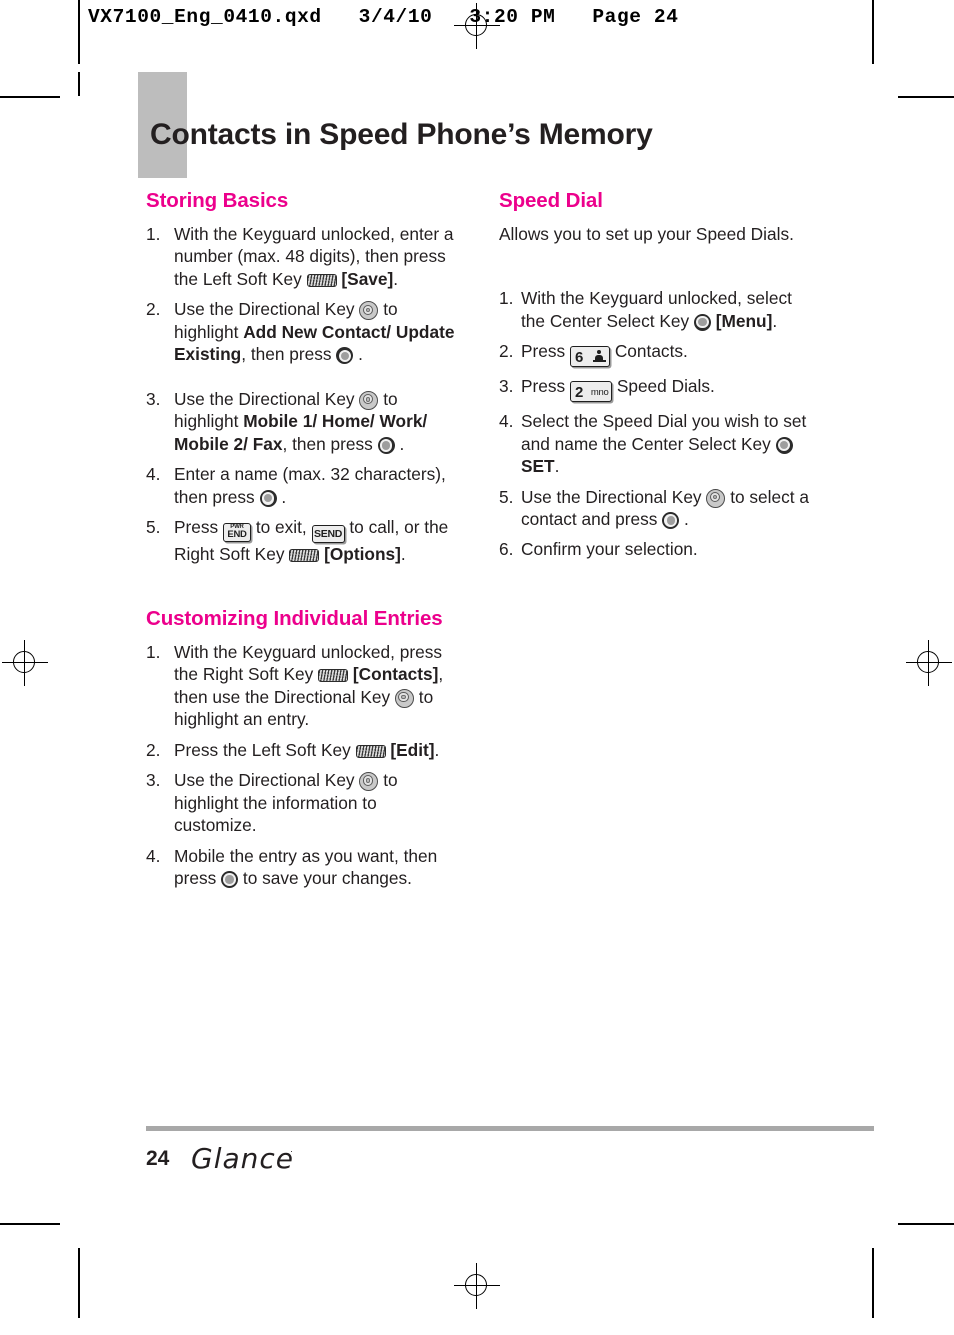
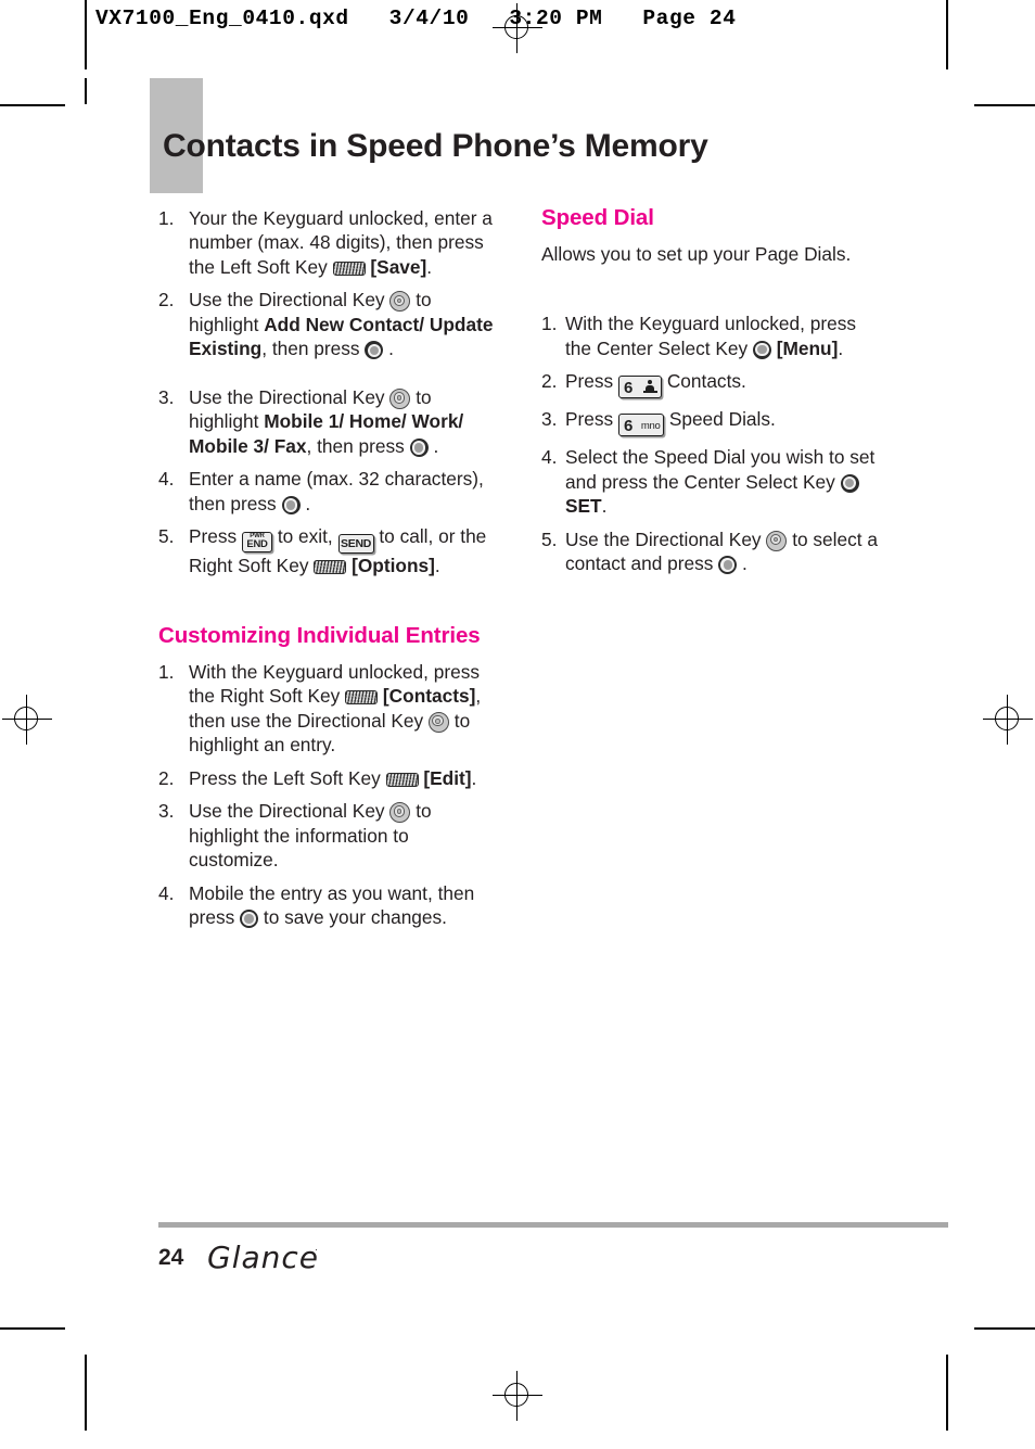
  VX7100_Eng_0410.qxd 3/4/10 3:20 PM Page 24
  Contacts in Speed Phone’s Memory
- Storing Basics
  1.
- With the Keyguard unlocked, enter a number (max. 48 digits), then press the Left Soft Key [Save].
+ Your the Keyguard unlocked, enter a number (max. 48 digits), then press the Left Soft Key [Save].
  2.
  Use the Directional Key to highlight Add New Contact/ Update Existing, then press .
  3.
- Use the Directional Key to highlight Mobile 1/ Home/ Work/ Mobile 2/ Fax, then press .
+ Use the Directional Key to highlight Mobile 1/ Home/ Work/ Mobile 3/ Fax, then press .
  4.
  Enter a name (max. 32 characters), then press .
  5.
  Press
  END
  to exit, SEND to call, or the Right Soft Key [Options].
  Customizing Individual Entries
  1.
  With the Keyguard unlocked, press the Right Soft Key [Contacts], then use the Directional Key to highlight an entry.
  2.
  Press the Left Soft Key [Edit].
  3.
  Use the Directional Key to highlight the information to customize.
  4.
  Mobile the entry as you want, then press to save your changes.
  Speed Dial
- Allows you to set up your Speed Dials.
+ Allows you to set up your Page Dials.
  1.
- With the Keyguard unlocked, select the Center Select Key [Menu].
+ With the Keyguard unlocked, press the Center Select Key [Menu].
  2.
  Press 6 Contacts.
  3.
- Press 2 mno Speed Dials.
+ Press 6 mno Speed Dials.
  4.
- Select the Speed Dial you wish to set and name the Center Select Key SET.
+ Select the Speed Dial you wish to set and press the Center Select Key SET.
  5.
  Use the Directional Key to select a contact and press .
- 6.
- Confirm your selection.
  24
  Glance
  ·
